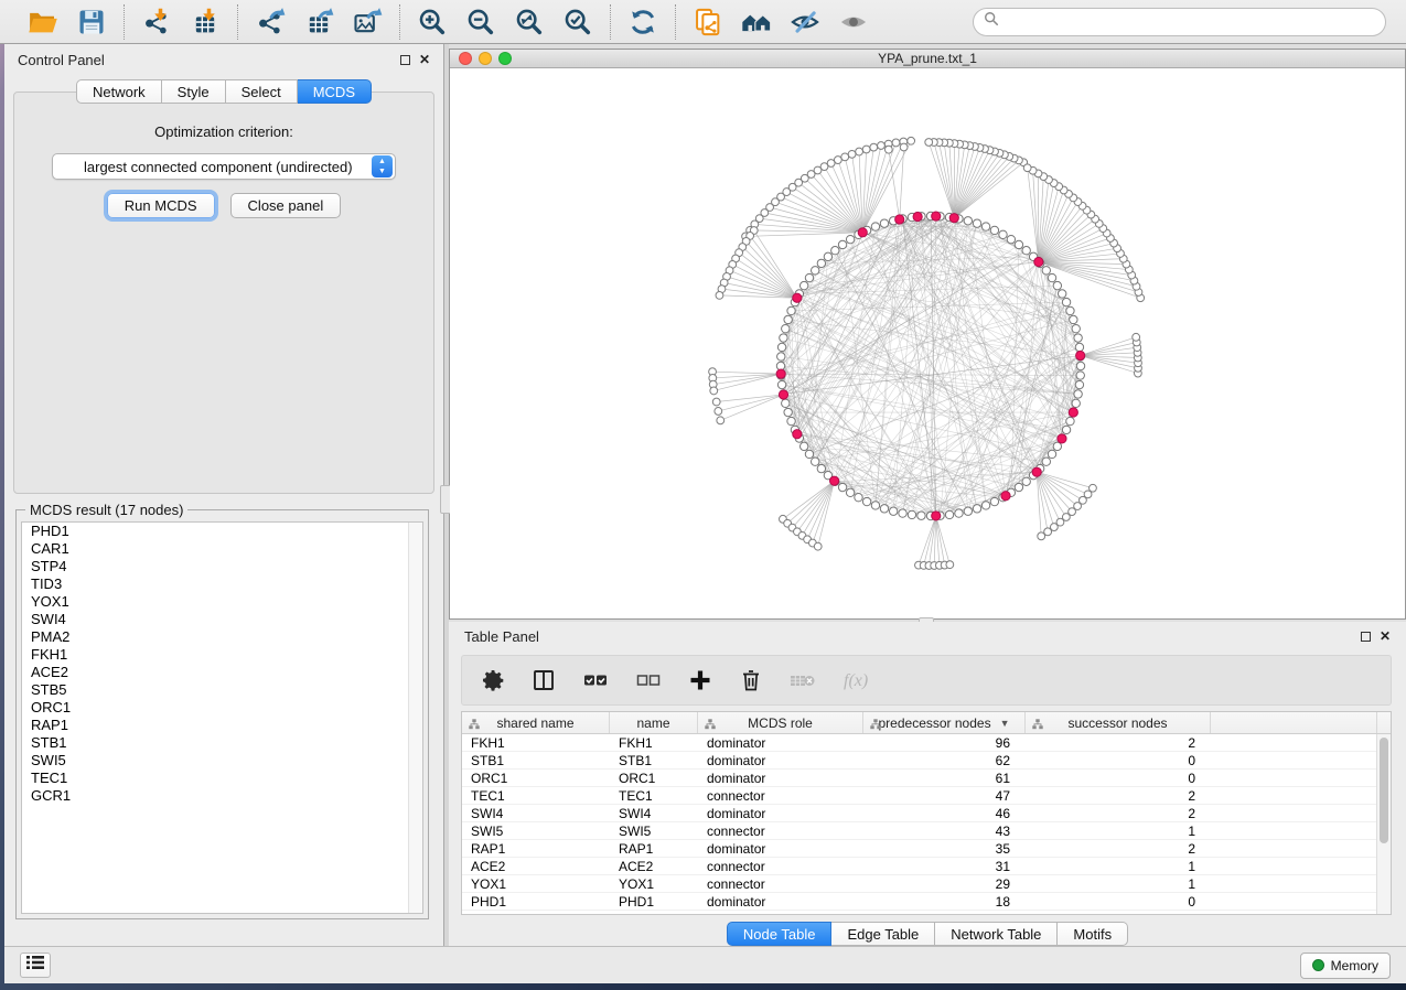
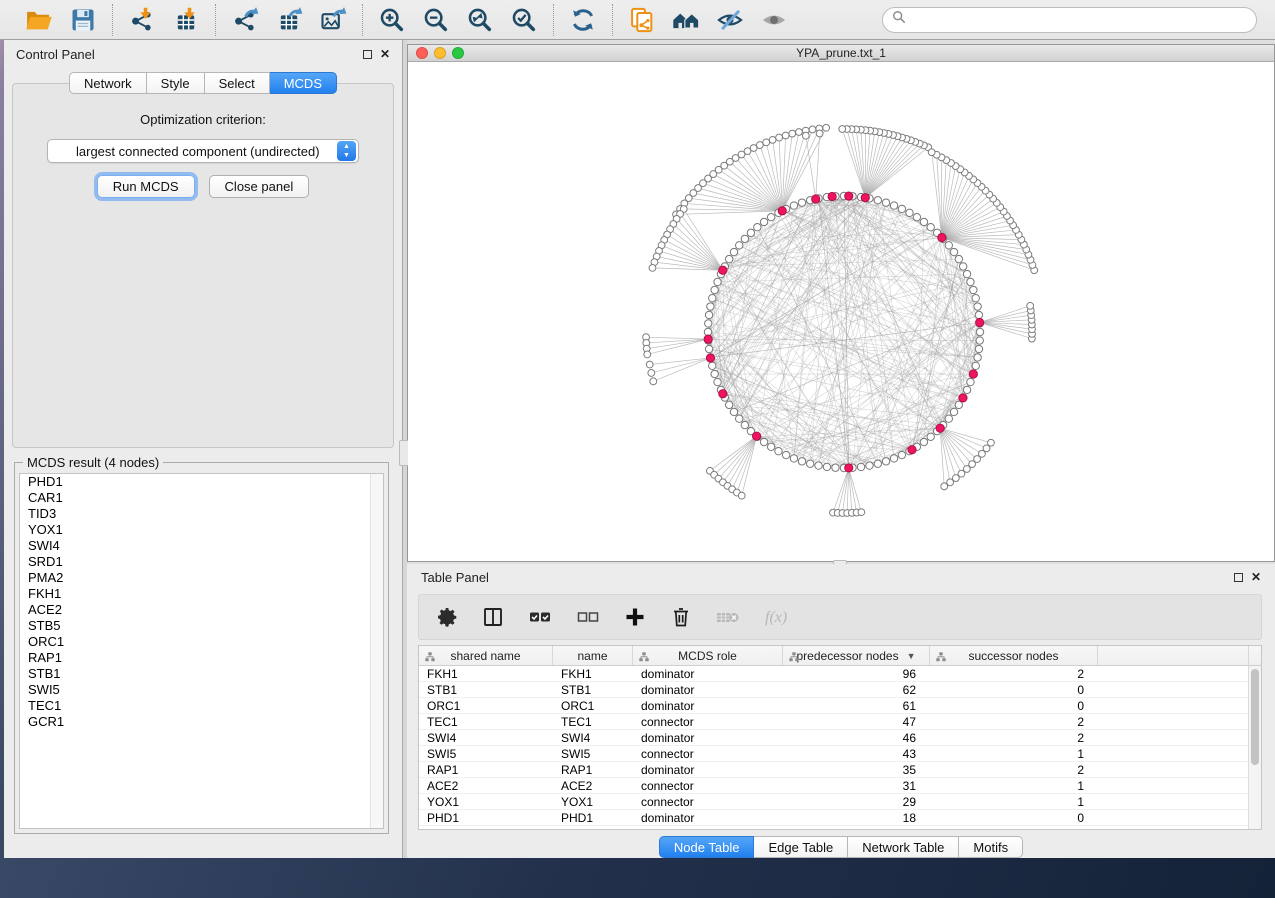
  Control Panel
  ✕
  Network
  Style
  Select
  MCDS
  Optimization criterion:
  largest connected component (undirected)
  Run MCDS
  Close panel
- MCDS result (17 nodes)
+ MCDS result (4 nodes)
  PHD1
  CAR1
- STP4
  TID3
  YOX1
  SWI4
+ SRD1
  PMA2
  FKH1
  ACE2
  STB5
  ORC1
  RAP1
  STB1
  SWI5
  TEC1
  GCR1
  YPA_prune.txt_1
  Table Panel
  ✕
  f(x)
  shared name
  name
  MCDS role
  predecessor nodes
  ▼
  successor nodes
  FKH1
  FKH1
  dominator
  96
  2
  STB1
  STB1
  dominator
  62
  0
  ORC1
  ORC1
  dominator
  61
  0
  TEC1
  TEC1
  connector
  47
  2
  SWI4
  SWI4
  dominator
  46
  2
  SWI5
  SWI5
  connector
  43
  1
  RAP1
  RAP1
  dominator
  35
  2
  ACE2
  ACE2
  connector
  31
  1
  YOX1
  YOX1
  connector
  29
  1
  PHD1
  PHD1
  dominator
  18
  0
  Node Table
  Edge Table
  Network Table
  Motifs
- Memory
